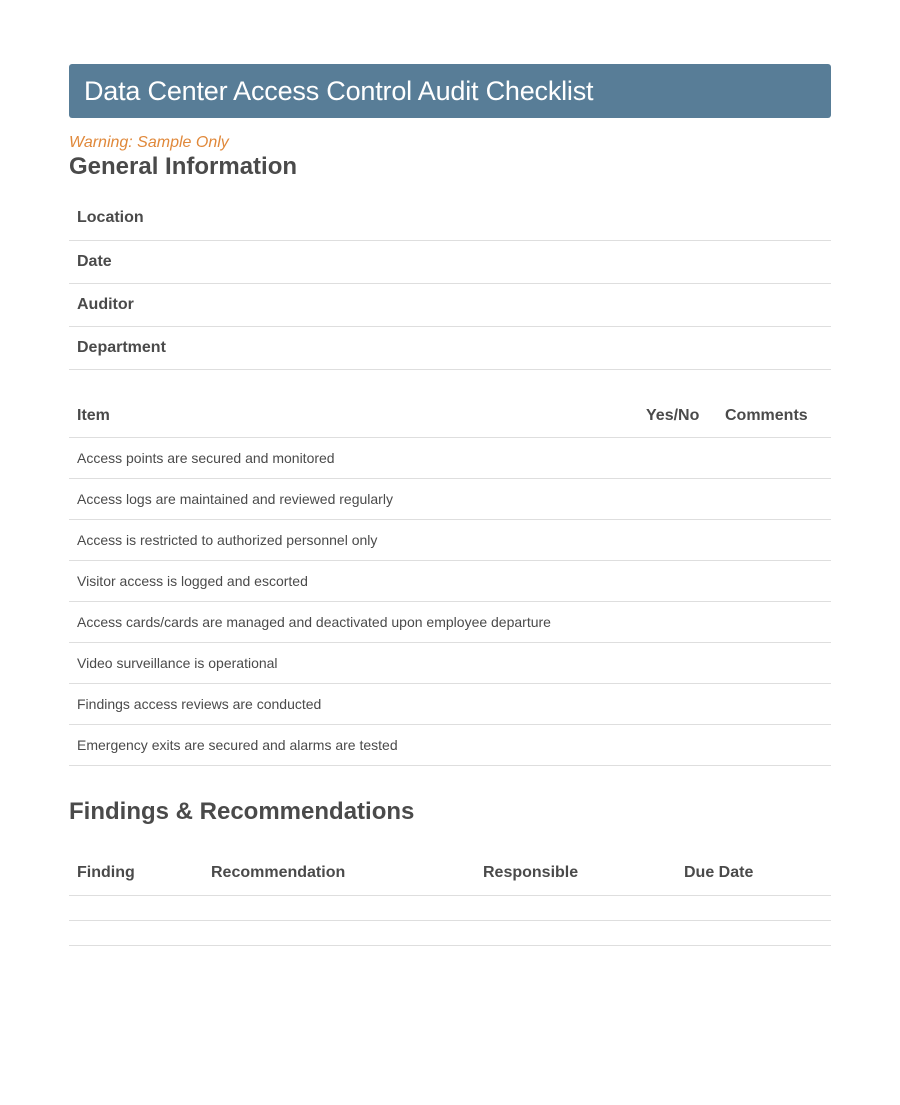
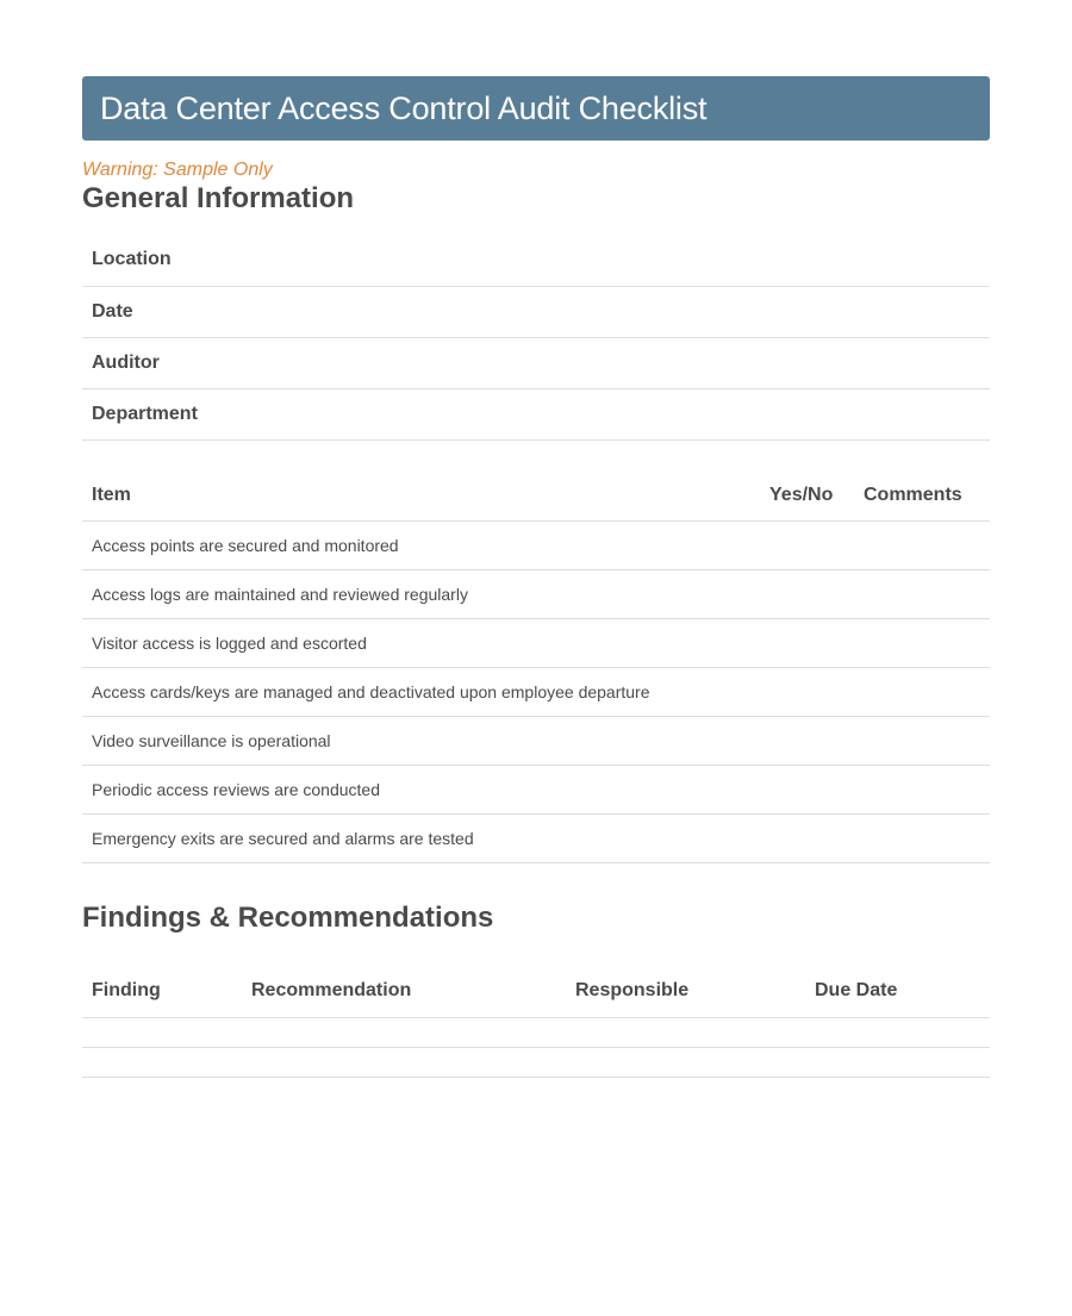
  Data Center Access Control Audit Checklist
  Warning: Sample Only
  General Information
  Location
  Date
  Auditor
  Department
  Item	Yes/No	Comments
  Access points are secured and monitored
  Access logs are maintained and reviewed regularly
- Access is restricted to authorized personnel only
  Visitor access is logged and escorted
- Access cards/cards are managed and deactivated upon employee departure
+ Access cards/keys are managed and deactivated upon employee departure
  Video surveillance is operational
- Findings access reviews are conducted
+ Periodic access reviews are conducted
  Emergency exits are secured and alarms are tested
  Findings & Recommendations
  Finding	Recommendation	Responsible	Due Date
